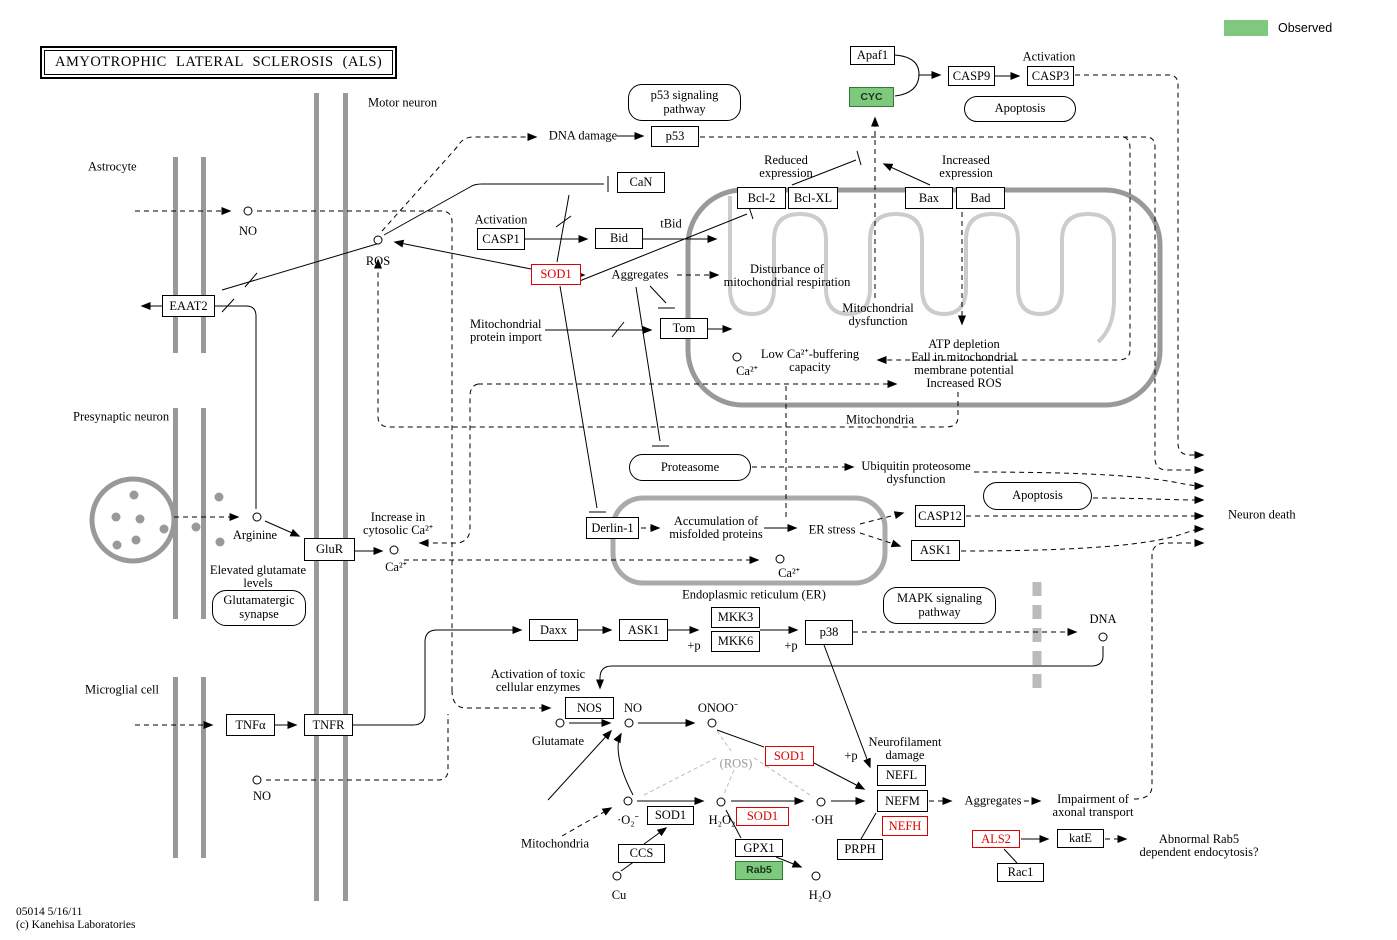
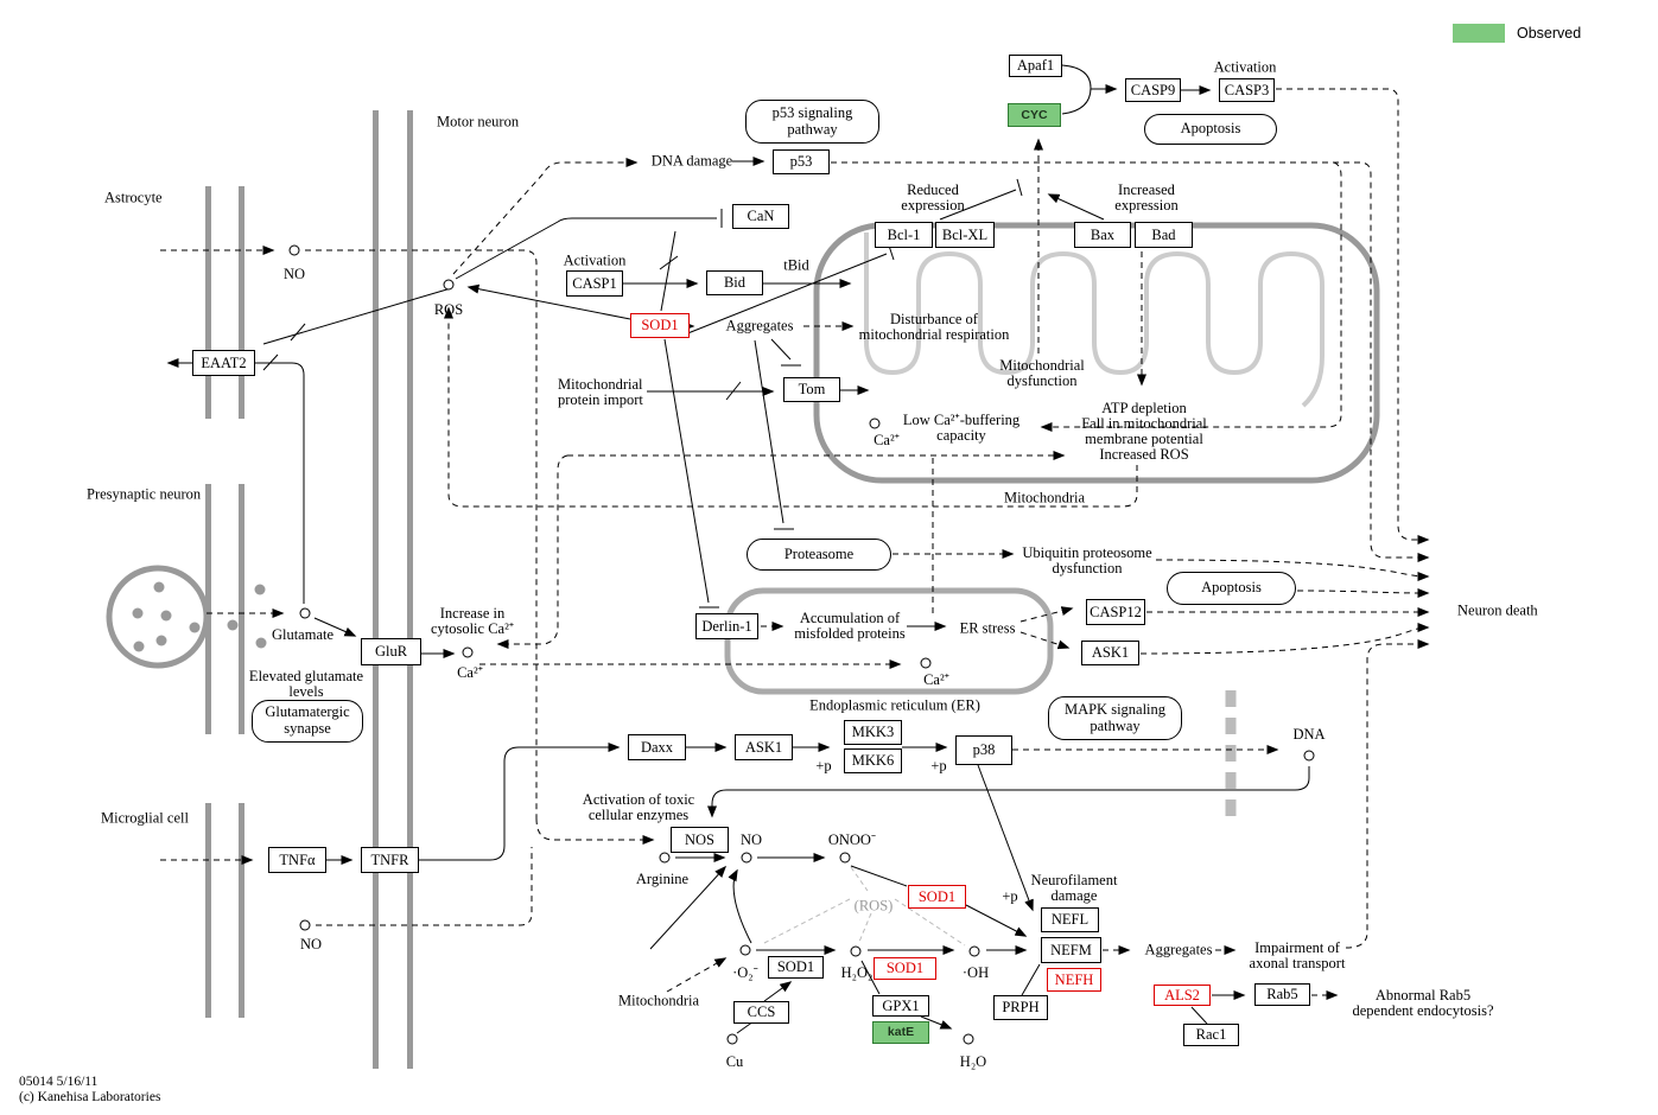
- AMYOTROPHIC LATERAL SCLEROSIS (ALS)
  Observed
  05014 5/16/11
  (c) Kanehisa Laboratories
  Apaf1
  CYC
  CASP9
  CASP3
  p53
  CaN
- Bcl-2
+ Bcl-1
  Bcl-XL
  Bax
  Bad
  CASP1
  Bid
  SOD1
  EAAT2
  Tom
  GluR
  Derlin-1
  CASP12
  ASK1
  Daxx
  ASK1
  MKK3
  MKK6
  p38
  NOS
  TNFα
  TNFR
  SOD1
  NEFL
  NEFM
  NEFH
  PRPH
  SOD1
  SOD1
  CCS
  GPX1
- Rab5
+ katE
  ALS2
- katE
+ Rab5
  Rac1
  p53 signaling
  pathway
  Apoptosis
  Glutamatergic
  synapse
  Proteasome
  Apoptosis
  MAPK signaling
  pathway
  Motor neuron
  Astrocyte
  Presynaptic neuron
  Microglial cell
  Neuron death
  DNA damage
  Activation
  Activation
  tBid
  Reduced
  expression
  Increased
  expression
  Aggregates
  Disturbance of
  mitochondrial respiration
  Mitochondrial
  protein import
  Mitochondrial
  dysfunction
  ATP depletion
  Fall in mitochondrial
  membrane potential
  Increased ROS
  Low Ca²⁺-buffering
  capacity
  Mitochondria
  Ubiquitin proteosome
  dysfunction
  Accumulation of
  misfolded proteins
  ER stress
  Endoplasmic reticulum (ER)
  Elevated glutamate
  levels
  Increase in
  cytosolic Ca²⁺
  Activation of toxic
  cellular enzymes
  Neurofilament
  damage
  (ROS)
  +p
  +p
  +p
  Mitochondria
  Aggregates
  Impairment of
  axonal transport
  Abnormal Rab5
  dependent endocytosis?
  NO
  ROS
- Arginine
+ Glutamate
  Ca²⁺
  Ca²⁺
  Ca²⁺
  NO
- Glutamate
+ Arginine
  ONOO⁻
  ·O₂⁻
  H₂O₂
  ·OH
  Cu
  H₂O
  NO
  DNA
